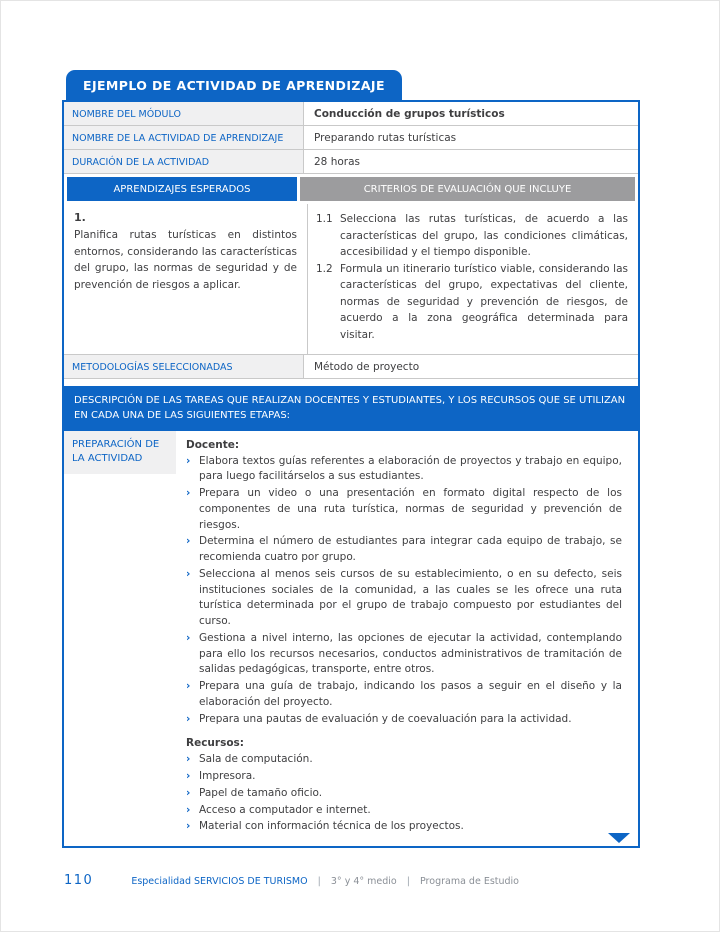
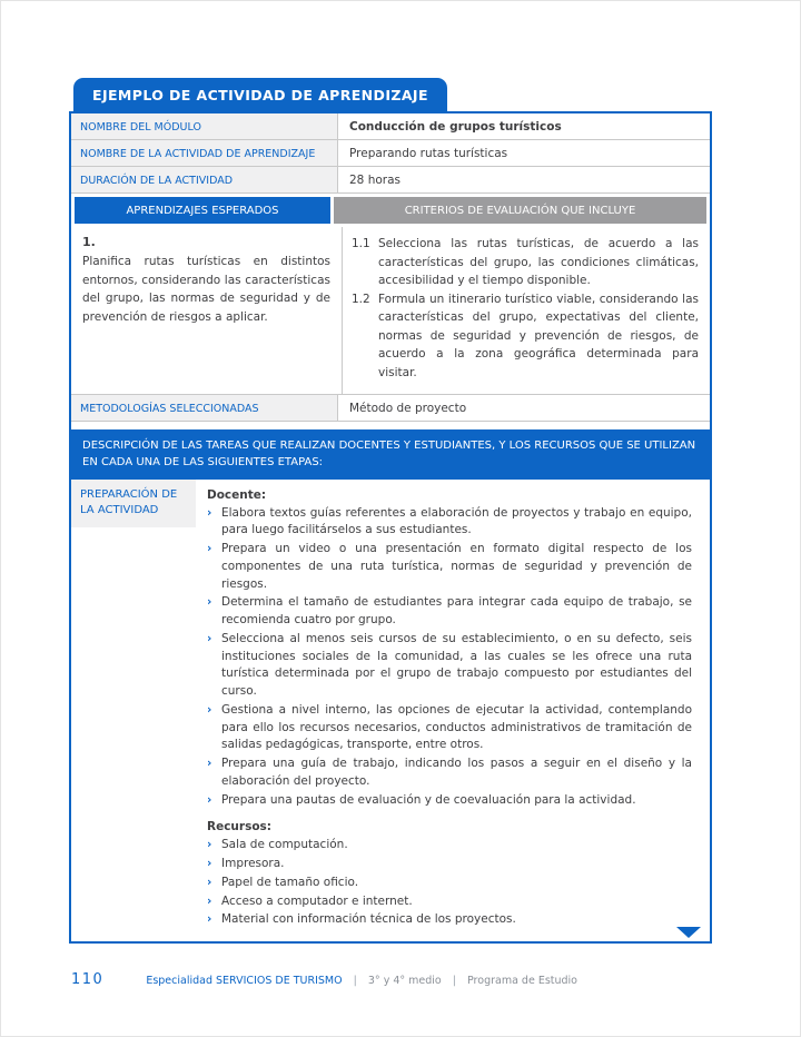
  EJEMPLO DE ACTIVIDAD DE APRENDIZAJE
  NOMBRE DEL MÓDULO
  Conducción de grupos turísticos
  NOMBRE DE LA ACTIVIDAD DE APRENDIZAJE
  Preparando rutas turísticas
  DURACIÓN DE LA ACTIVIDAD
  28 horas
  APRENDIZAJES ESPERADOS
  CRITERIOS DE EVALUACIÓN QUE INCLUYE
  1.
  Planifica rutas turísticas en distintos entornos, considerando las características del grupo, las normas de seguridad y de prevención de riesgos a aplicar.
  1.1
  Selecciona las rutas turísticas, de acuerdo a las características del grupo, las condiciones climáticas, accesibilidad y el tiempo disponible.
  1.2
  Formula un itinerario turístico viable, considerando las características del grupo, expectativas del cliente, normas de seguridad y prevención de riesgos, de acuerdo a la zona geográfica determinada para visitar.
  METODOLOGÍAS SELECCIONADAS
  Método de proyecto
  DESCRIPCIÓN DE LAS TAREAS QUE REALIZAN DOCENTES Y ESTUDIANTES, Y LOS RECURSOS QUE SE UTILIZAN EN CADA UNA DE LAS SIGUIENTES ETAPAS:
  PREPARACIÓN DE LA ACTIVIDAD
  Docente:
  ›
  Elabora textos guías referentes a elaboración de proyectos y trabajo en equipo, para luego facilitárselos a sus estudiantes.
  ›
  Prepara un video o una presentación en formato digital respecto de los componentes de una ruta turística, normas de seguridad y prevención de riesgos.
  ›
- Determina el número de estudiantes para integrar cada equipo de trabajo, se recomienda cuatro por grupo.
+ Determina el tamaño de estudiantes para integrar cada equipo de trabajo, se recomienda cuatro por grupo.
  ›
  Selecciona al menos seis cursos de su establecimiento, o en su defecto, seis instituciones sociales de la comunidad, a las cuales se les ofrece una ruta turística determinada por el grupo de trabajo compuesto por estudiantes del curso.
  ›
  Gestiona a nivel interno, las opciones de ejecutar la actividad, contemplando para ello los recursos necesarios, conductos administrativos de tramitación de salidas pedagógicas, transporte, entre otros.
  ›
  Prepara una guía de trabajo, indicando los pasos a seguir en el diseño y la elaboración del proyecto.
  ›
  Prepara una pautas de evaluación y de coevaluación para la actividad.
  Recursos:
  ›
  Sala de computación.
  ›
  Impresora.
  ›
  Papel de tamaño oficio.
  ›
  Acceso a computador e internet.
  ›
  Material con información técnica de los proyectos.
  110
  Especialidad SERVICIOS DE TURISMO | 3° y 4° medio | Programa de Estudio
